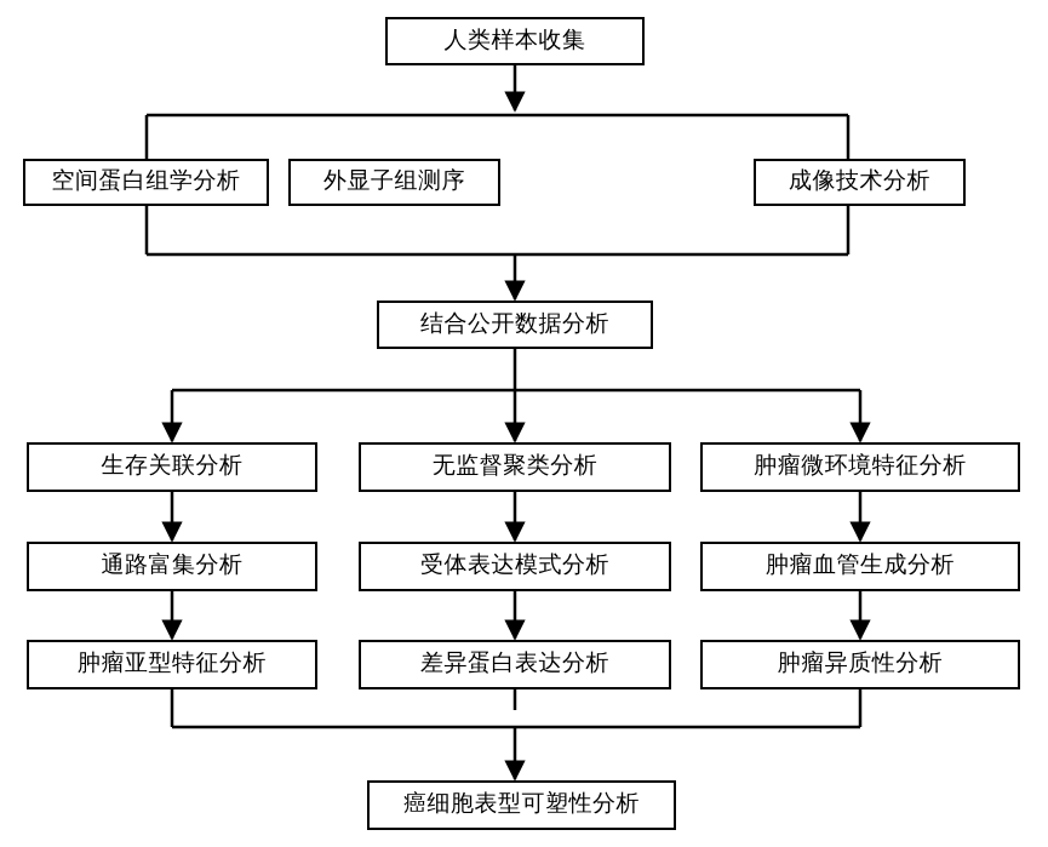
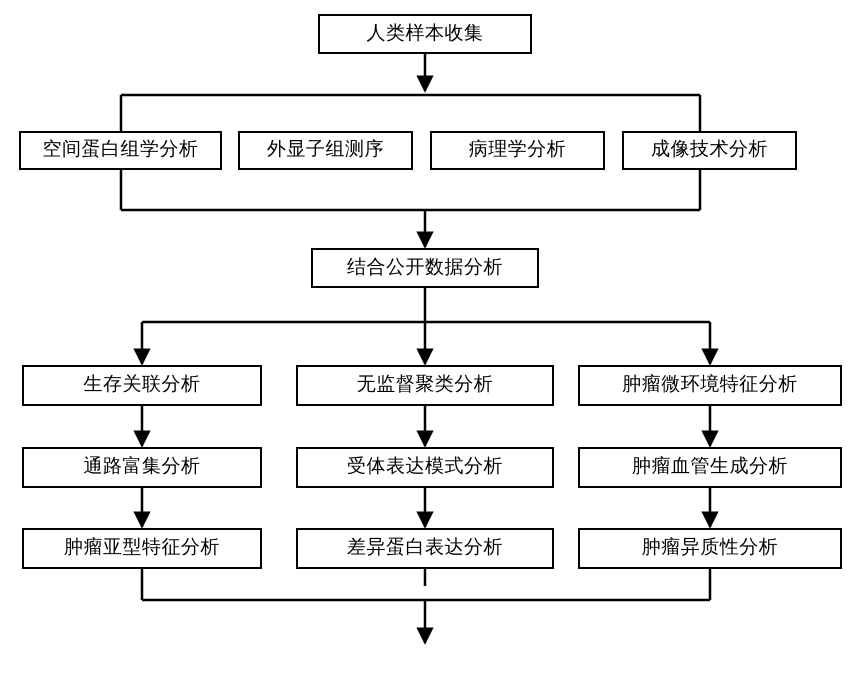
  人类样本收集
  空间蛋白组学分析
  外显子组测序
+ 病理学分析
  成像技术分析
  结合公开数据分析
  生存关联分析
  通路富集分析
  肿瘤亚型特征分析
  无监督聚类分析
  受体表达模式分析
  差异蛋白表达分析
  肿瘤微环境特征分析
  肿瘤血管生成分析
  肿瘤异质性分析
- 癌细胞表型可塑性分析
